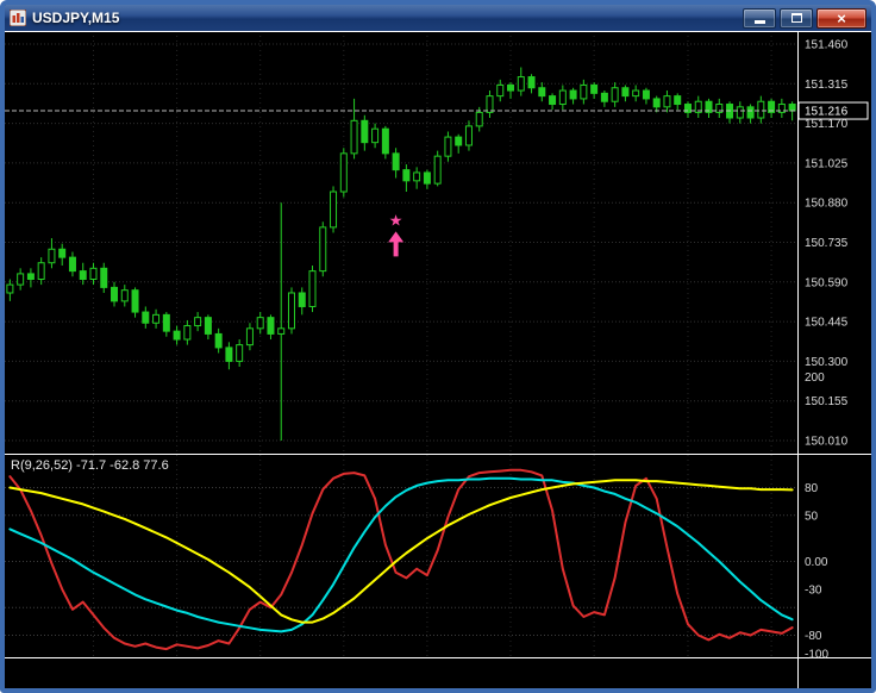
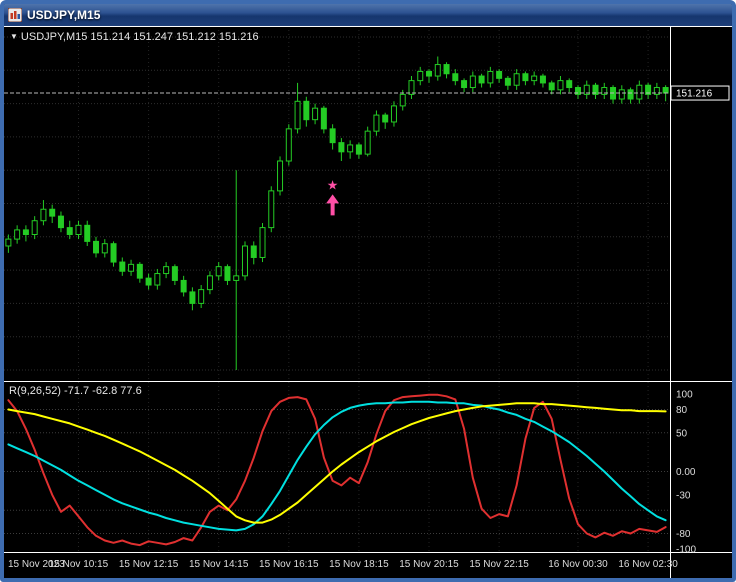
  USDJPY,M15
- ×
  151.216
  ★
- 151.460
- 151.315
- 151.170
- 151.025
- 150.880
- 150.735
- 150.590
- 150.445
- 150.300
- 150.155
- 150.010
- 200
+ 100
  80
  50
  0.00
  -30
  -80
  -100
+ 15 Nov 2023
+ 15 Nov 10:15
+ 15 Nov 12:15
+ 15 Nov 14:15
+ 15 Nov 16:15
+ 15 Nov 18:15
+ 15 Nov 20:15
+ 15 Nov 22:15
+ 16 Nov 00:30
+ 16 Nov 02:30
+ ▼ USDJPY,M15 151.214 151.247 151.212 151.216
  R(9,26,52) -71.7 -62.8 77.6
